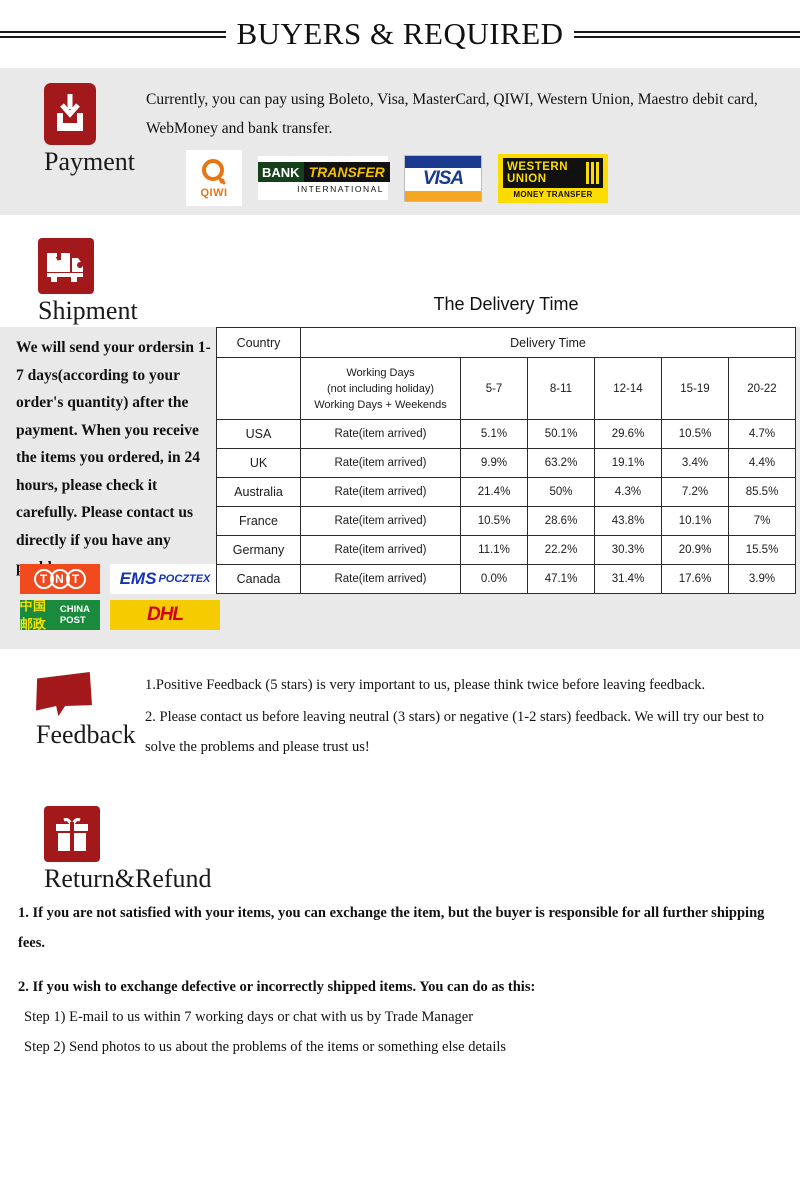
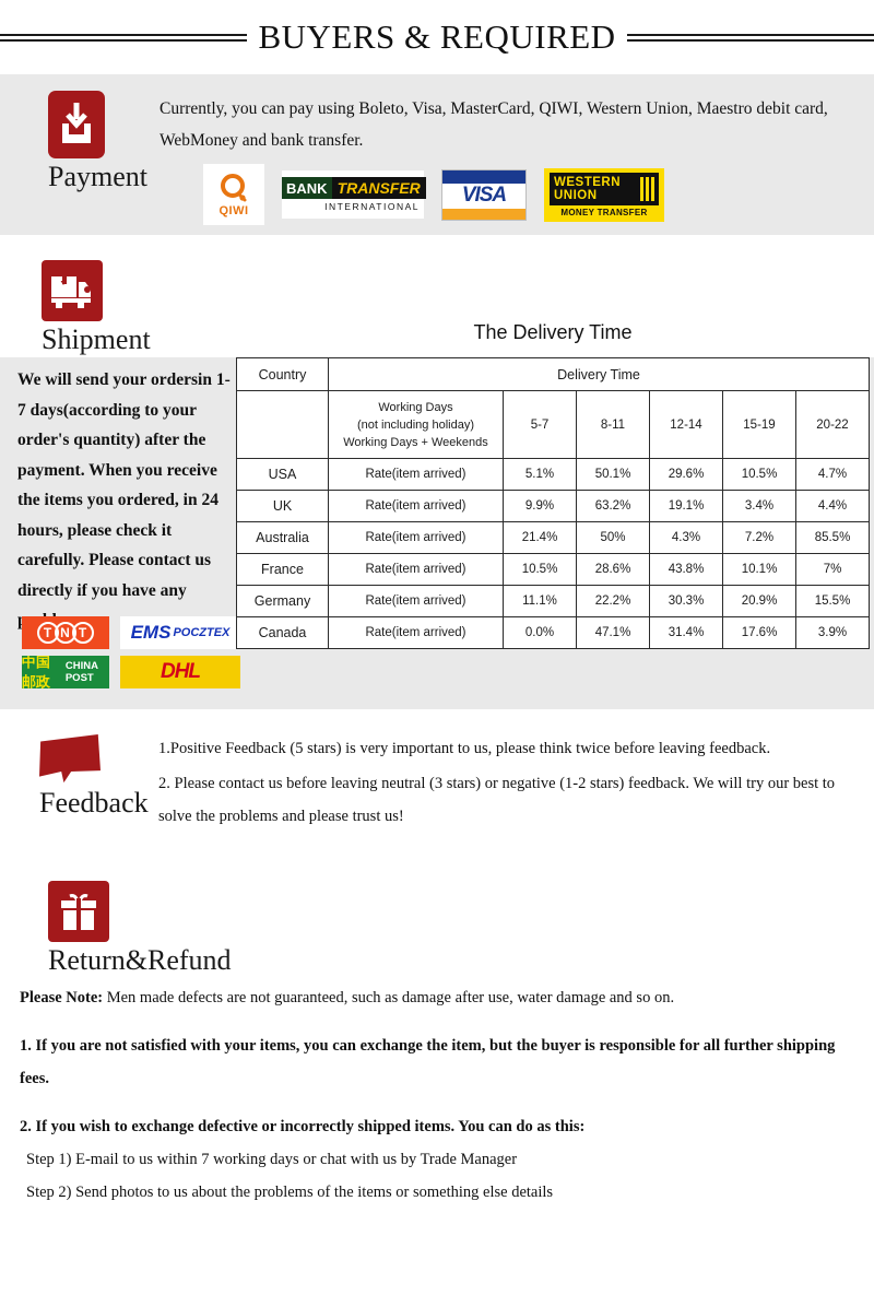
  BUYERS & REQUIRED
  Payment
  Currently, you can pay using Boleto, Visa, MasterCard, QIWI, Western Union, Maestro debit card, WebMoney and bank transfer.
  QIWI
  BANK
  TRANSFER
  INTERNATIONAL
  VISA
  WESTERN
  UNION
  MONEY TRANSFER
  Shipment
  We will send your ordersin 1-7 days(according to your order's quantity) after the payment. When you receive the items you ordered, in 24 hours, please check it carefully. Please contact us directly if you have any
  T
  N
  T
  EMS
  POCZTEX
  中国邮政
  CHINA POST
  DHL
  The Delivery Time
  Country	Delivery Time
  	Working Days (not including holiday) Working Days + Weekends	5-7	8-11	12-14	15-19	20-22
  USA	Rate(item arrived)	5.1%	50.1%	29.6%	10.5%	4.7%
  UK	Rate(item arrived)	9.9%	63.2%	19.1%	3.4%	4.4%
  Australia	Rate(item arrived)	21.4%	50%	4.3%	7.2%	85.5%
  France	Rate(item arrived)	10.5%	28.6%	43.8%	10.1%	7%
  Germany	Rate(item arrived)	11.1%	22.2%	30.3%	20.9%	15.5%
  Canada	Rate(item arrived)	0.0%	47.1%	31.4%	17.6%	3.9%
  Feedback
  1.Positive Feedback (5 stars) is very important to us, please think twice before leaving feedback.
  2. Please contact us before leaving neutral (3 stars) or negative (1-2 stars) feedback. We will try our best to solve the problems and please trust us!
  Return&Refund
+ Please Note: Men made defects are not guaranteed, such as damage after use, water damage and so on.
  1. If you are not satisfied with your items, you can exchange the item, but the buyer is responsible for all further shipping fees.
  2. If you wish to exchange defective or incorrectly shipped items. You can do as this:
  Step 1) E-mail to us within 7 working days or chat with us by Trade Manager
  Step 2) Send photos to us about the problems of the items or something else details
